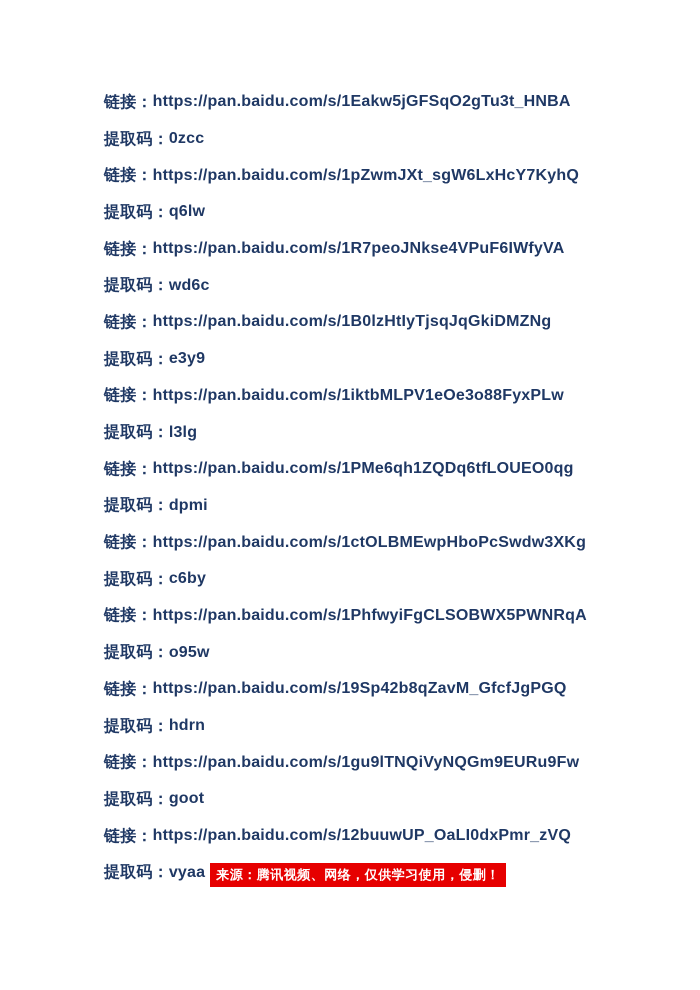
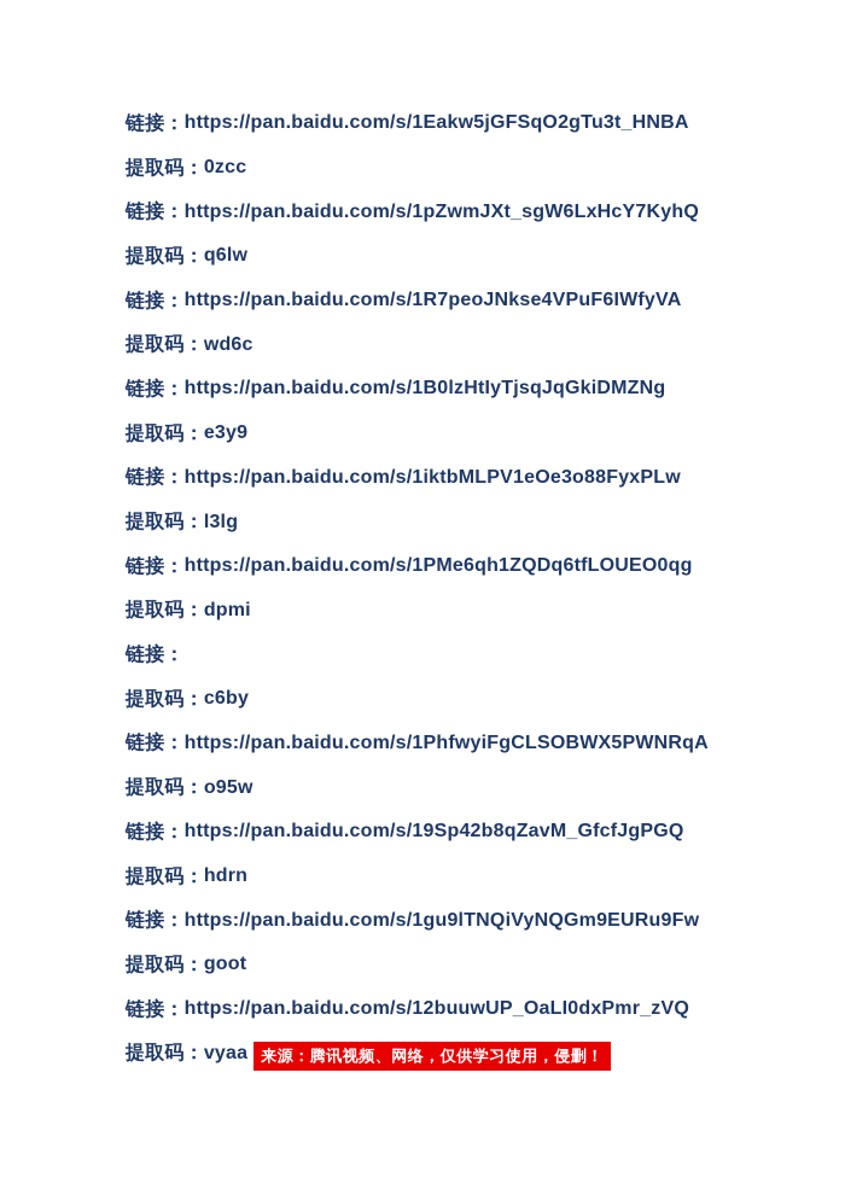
  链接：
  https://pan.baidu.com/s/1Eakw5jGFSqO2gTu3t_HNBA
  提取码：
  0zcc
  链接：
  https://pan.baidu.com/s/1pZwmJXt_sgW6LxHcY7KyhQ
  提取码：
  q6lw
  链接：
  https://pan.baidu.com/s/1R7peoJNkse4VPuF6IWfyVA
  提取码：
  wd6c
  链接：
  https://pan.baidu.com/s/1B0lzHtIyTjsqJqGkiDMZNg
  提取码：
  e3y9
  链接：
  https://pan.baidu.com/s/1iktbMLPV1eOe3o88FyxPLw
  提取码：
  l3lg
  链接：
  https://pan.baidu.com/s/1PMe6qh1ZQDq6tfLOUEO0qg
  提取码：
  dpmi
  链接：
- https://pan.baidu.com/s/1ctOLBMEwpHboPcSwdw3XKg
  提取码：
  c6by
  链接：
  https://pan.baidu.com/s/1PhfwyiFgCLSOBWX5PWNRqA
  提取码：
  o95w
  链接：
  https://pan.baidu.com/s/19Sp42b8qZavM_GfcfJgPGQ
  提取码：
  hdrn
  链接：
  https://pan.baidu.com/s/1gu9lTNQiVyNQGm9EURu9Fw
  提取码：
  goot
  链接：
  https://pan.baidu.com/s/12buuwUP_OaLI0dxPmr_zVQ
  提取码：
  vyaa
  来源：腾讯视频、网络，仅供学习使用，侵删！
